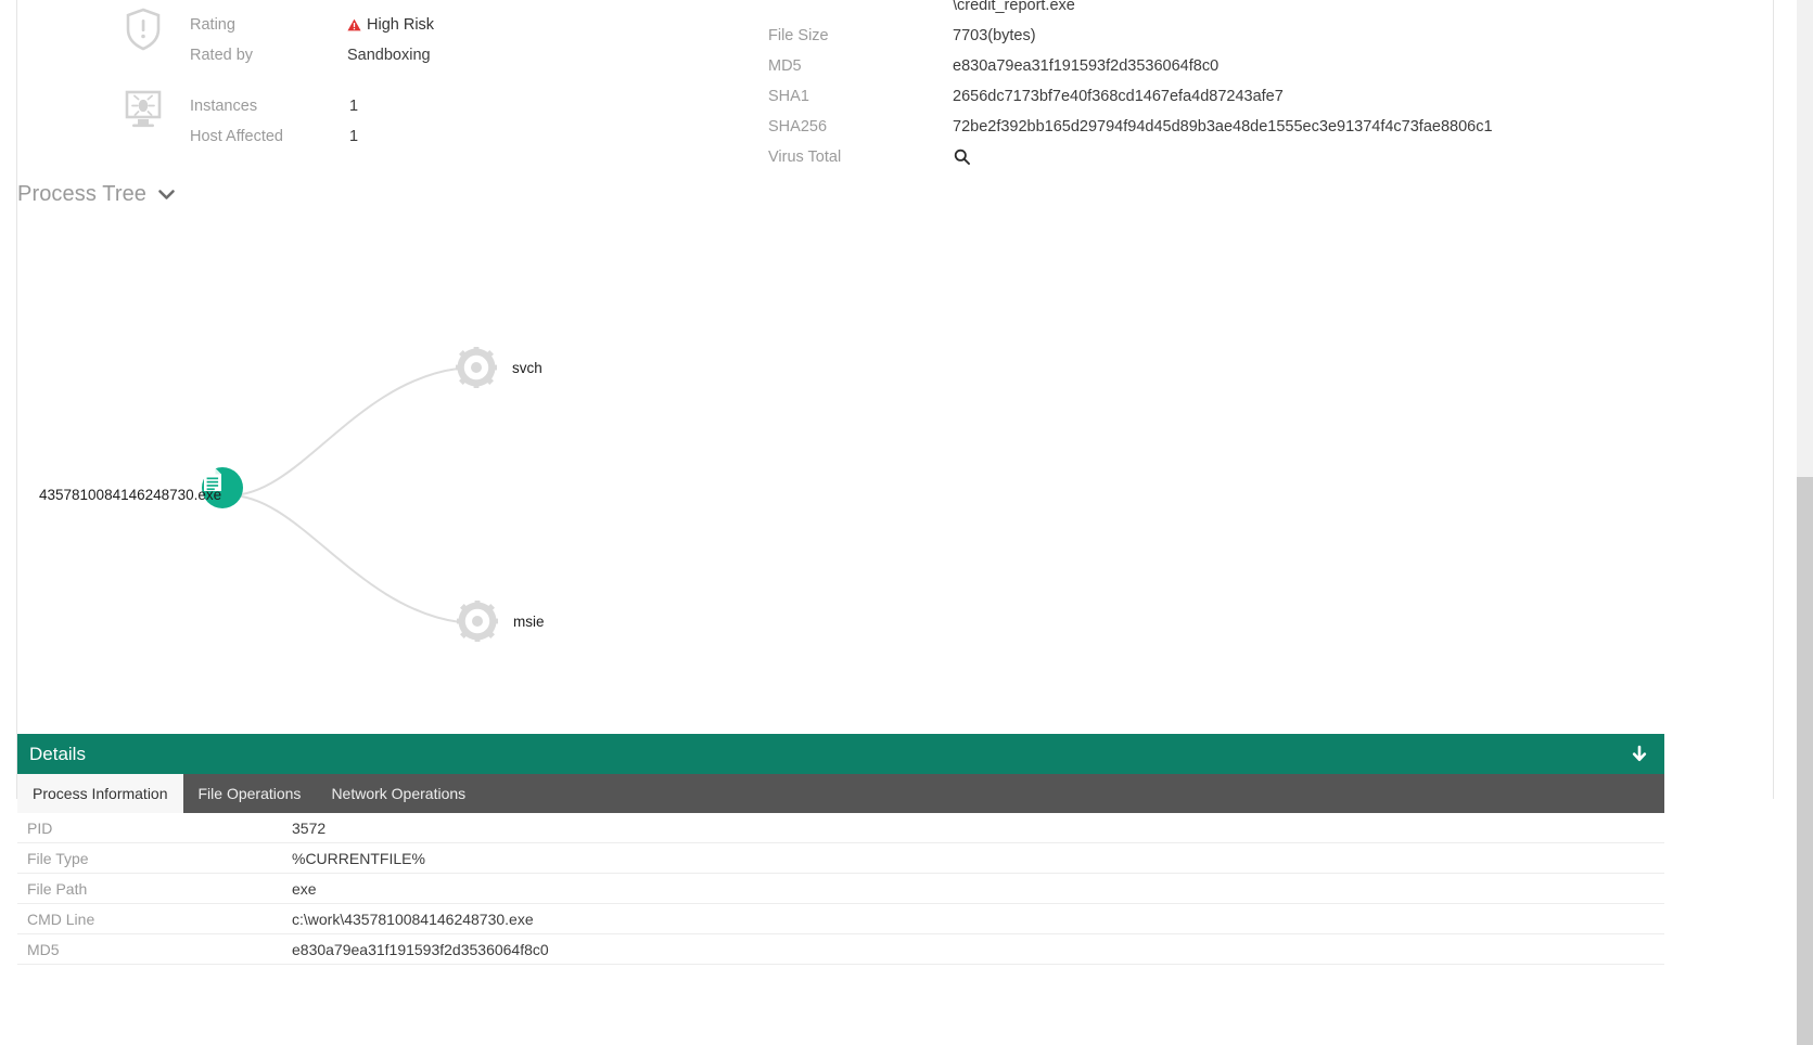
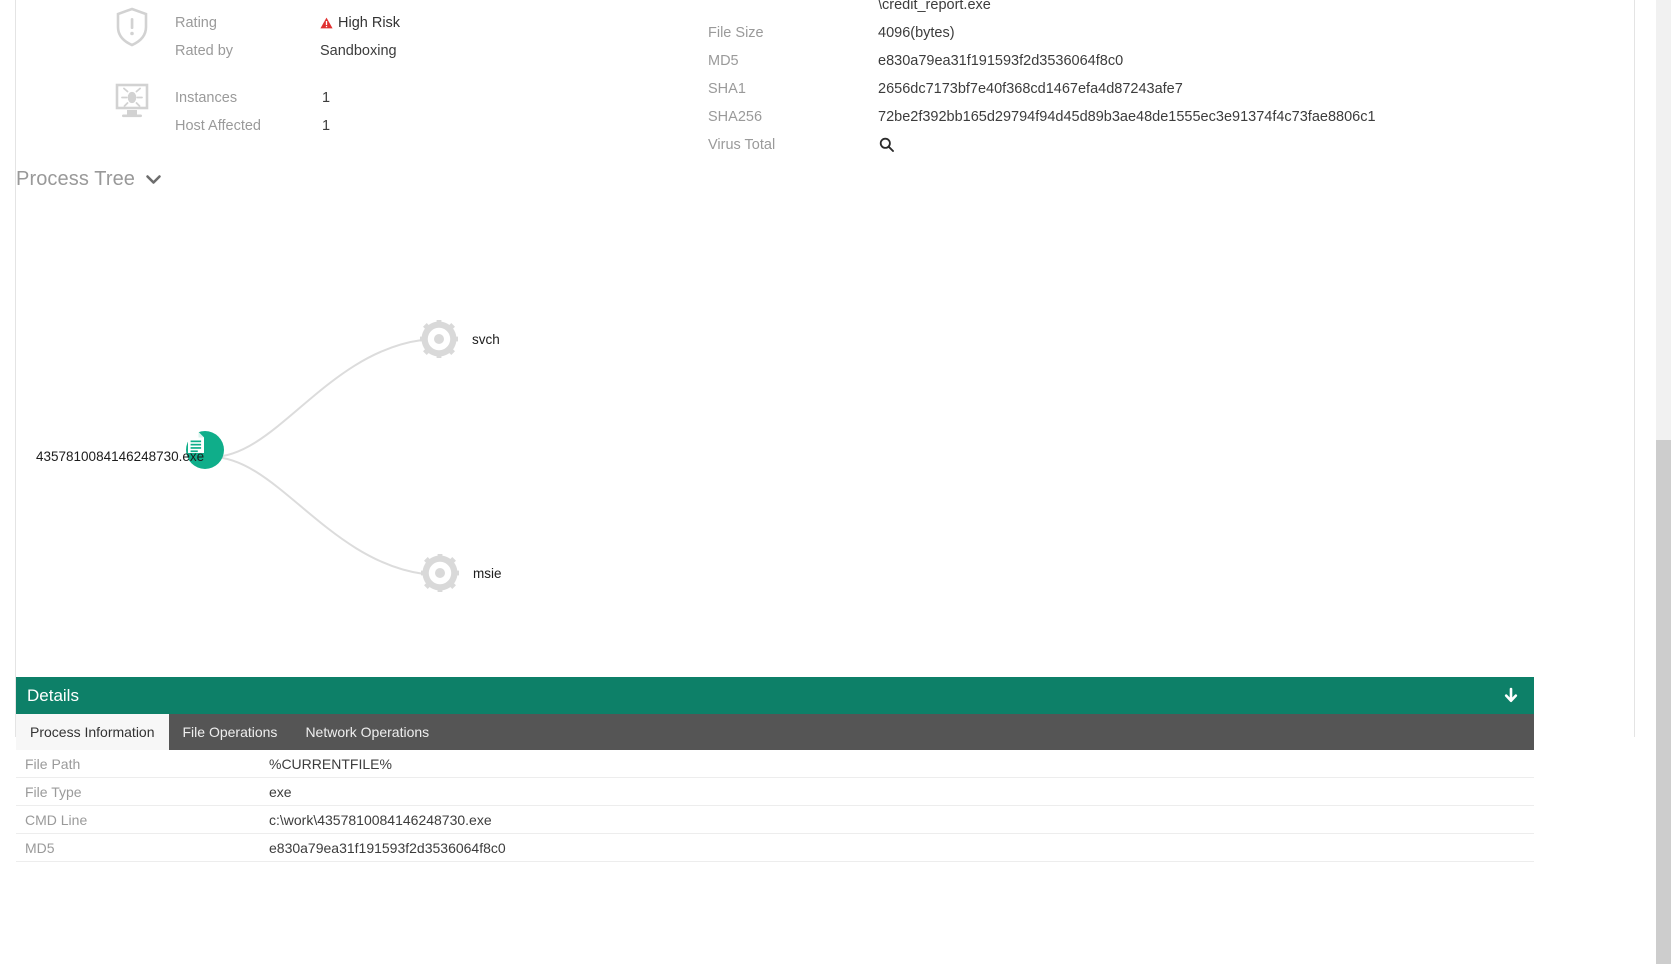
  Rating
  High Risk
  Rated by
  Sandboxing
  Instances
  1
  Host Affected
  1
  \credit_report.exe
  File Size
- 7703(bytes)
+ 4096(bytes)
  MD5
  e830a79ea31f191593f2d3536064f8c0
  SHA1
  2656dc7173bf7e40f368cd1467efa4d87243afe7
  SHA256
  72be2f392bb165d29794f94d45d89b3ae48de1555ec3e91374f4c73fae8806c1
  Virus Total
  Process Tree
  4357810084146248730.exe
  svch
  msie
  Details
  Process Information
  File Operations
  Network Operations
- PID
- 3572
- File Type
+ File Path
  %CURRENTFILE%
- File Path
+ File Type
  exe
  CMD Line
  c:\work\4357810084146248730.exe
  MD5
  e830a79ea31f191593f2d3536064f8c0
